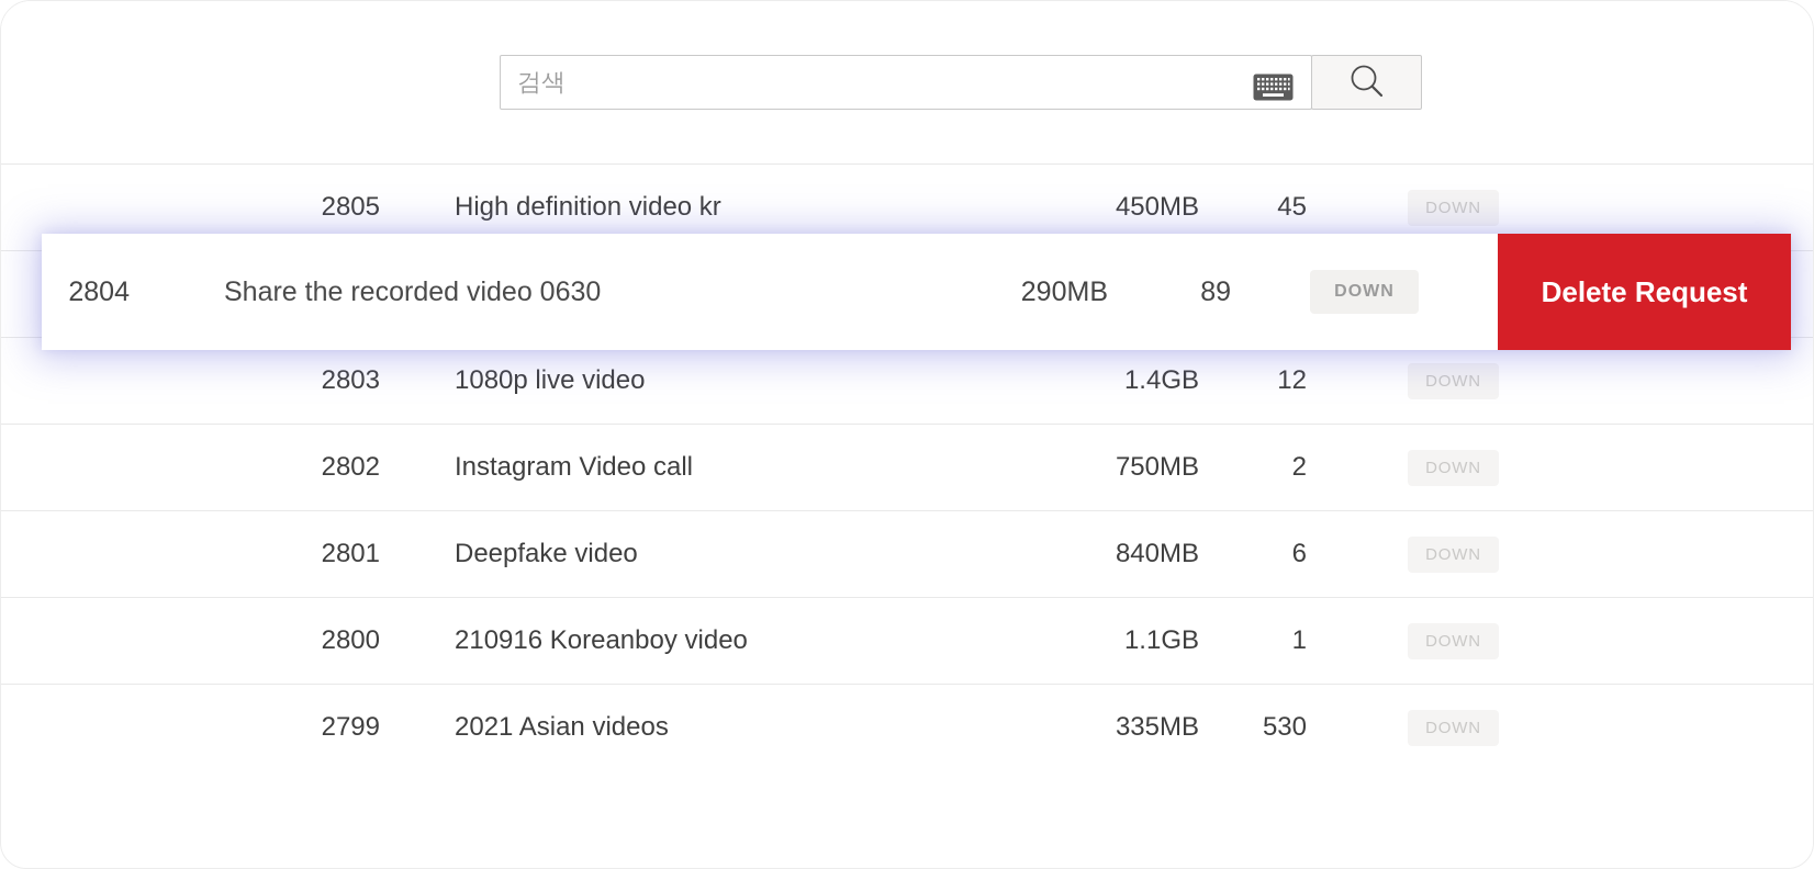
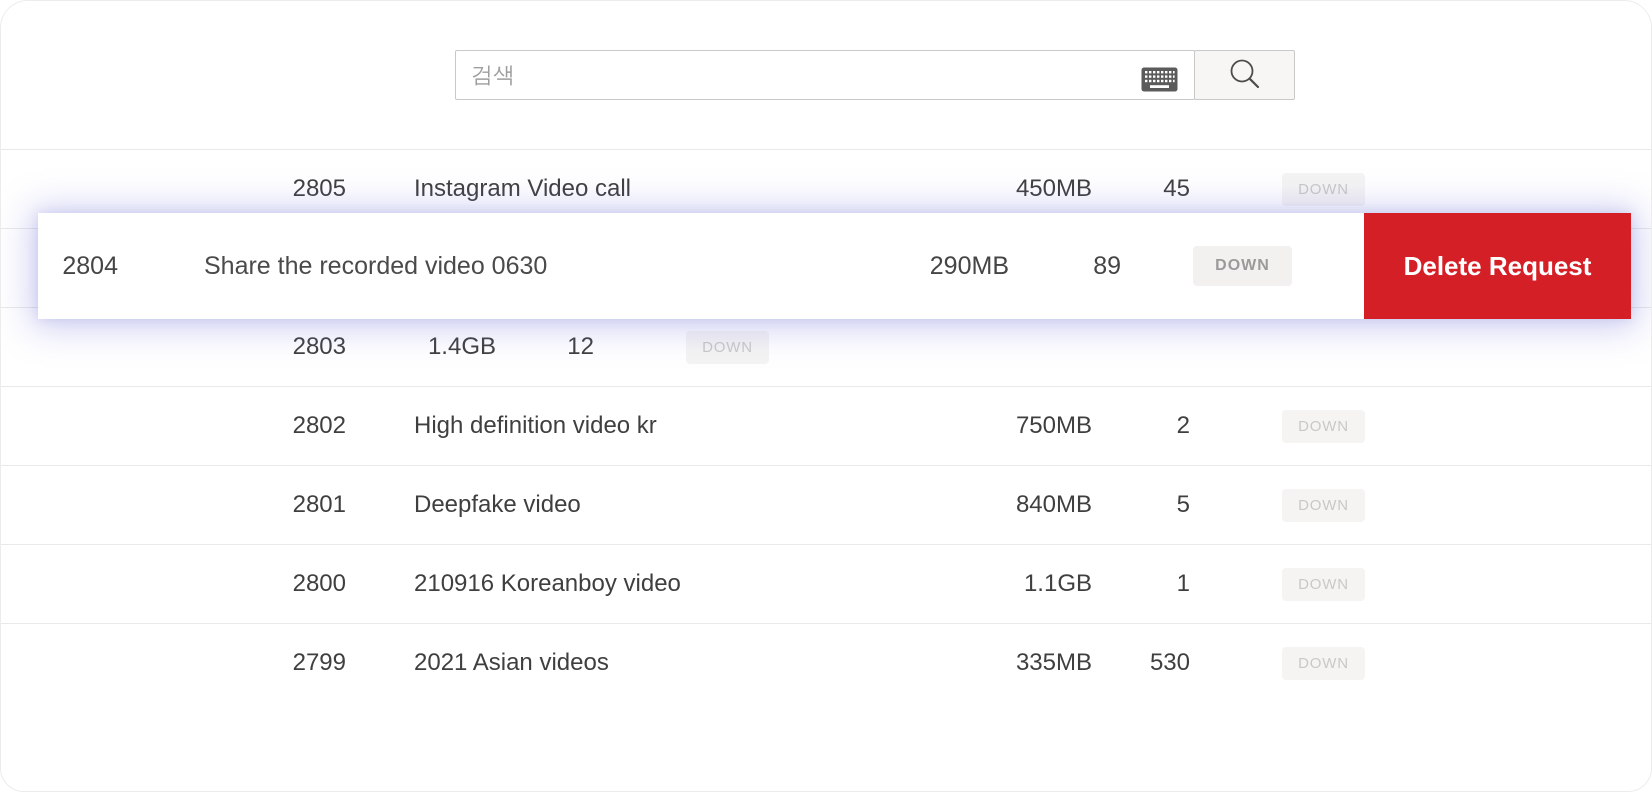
  검색
  2805
- High definition video kr
+ Instagram Video call
  450MB
  45
  DOWN
  2803
- 1080p live video
  1.4GB
  12
  DOWN
  2802
- Instagram Video call
+ High definition video kr
  750MB
  2
  DOWN
  2801
  Deepfake video
  840MB
- 6
+ 5
  DOWN
  2800
  210916 Koreanboy video
  1.1GB
  1
  DOWN
  2799
  2021 Asian videos
  335MB
  530
  DOWN
  2804
  Share the recorded video 0630
  290MB
  89
  DOWN
  Delete Request
